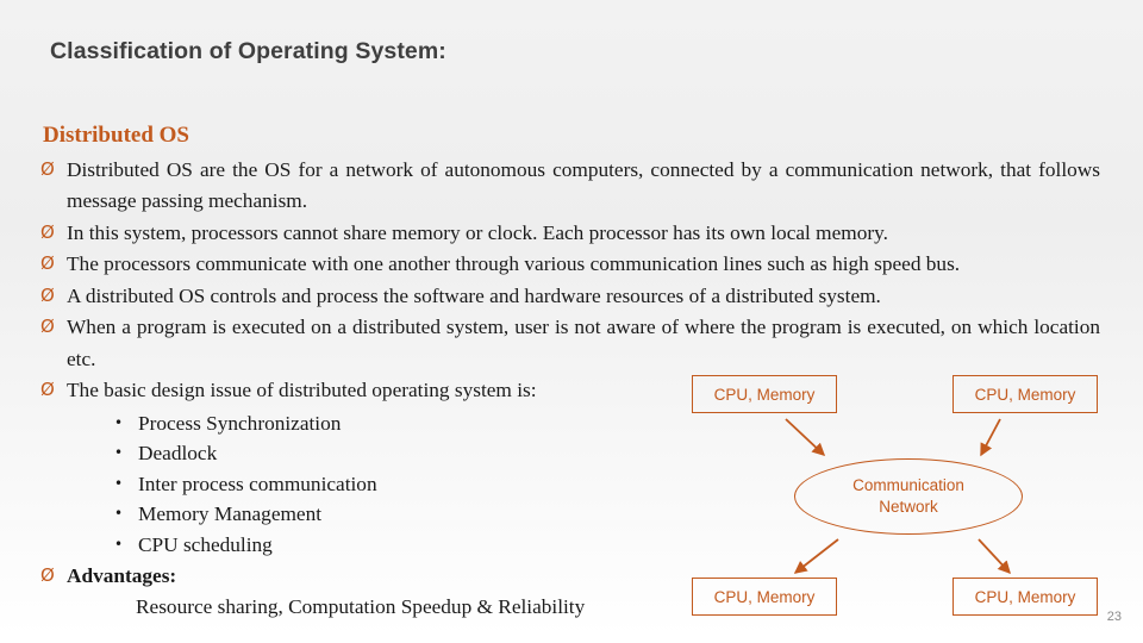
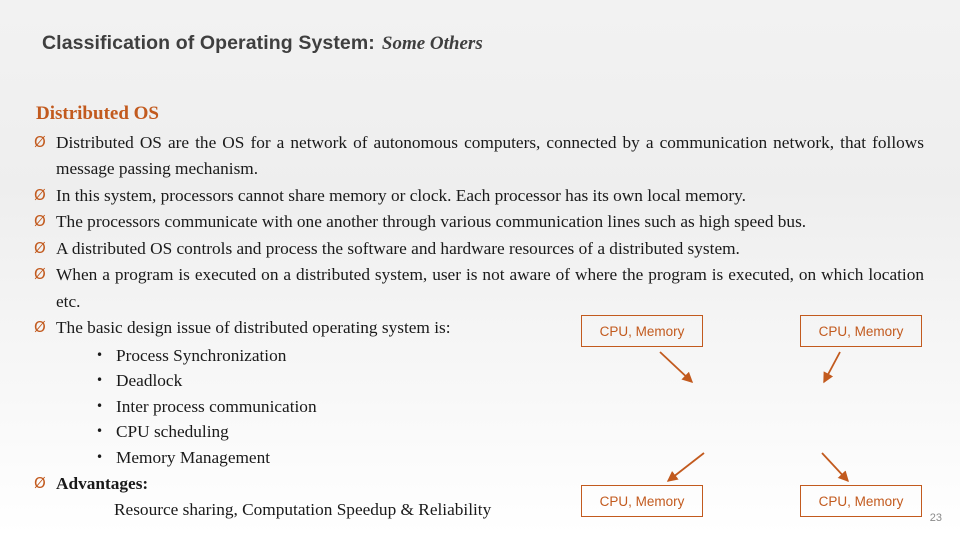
  Classification of Operating System:
+ Some Others
  Distributed OS
  Ø
  Distributed OS are the OS for a network of autonomous computers, connected by a communication network, that follows message passing mechanism.
  Ø
  In this system, processors cannot share memory or clock. Each processor has its own local memory.
  Ø
  The processors communicate with one another through various communication lines such as high speed bus.
  Ø
  A distributed OS controls and process the software and hardware resources of a distributed system.
  Ø
  When a program is executed on a distributed system, user is not aware of where the program is executed, on which location etc.
  Ø
  The basic design issue of distributed operating system is:
  •
  Process Synchronization
  •
  Deadlock
  •
  Inter process communication
  •
- Memory Management
+ CPU scheduling
  •
- CPU scheduling
+ Memory Management
  Ø
  Advantages:
  Resource sharing, Computation Speedup & Reliability
  CPU, Memory
  CPU, Memory
  CPU, Memory
  CPU, Memory
- Communication
- Network
  23
